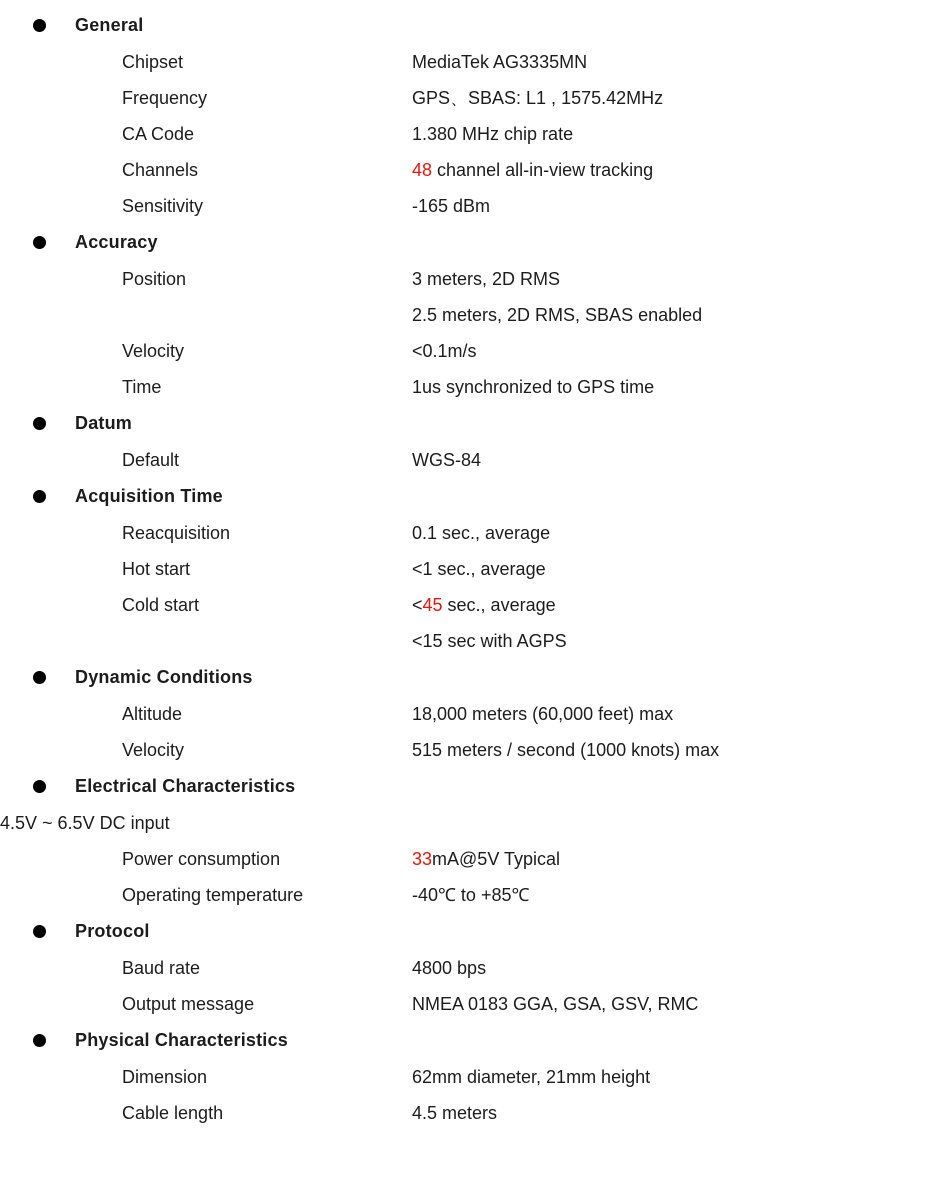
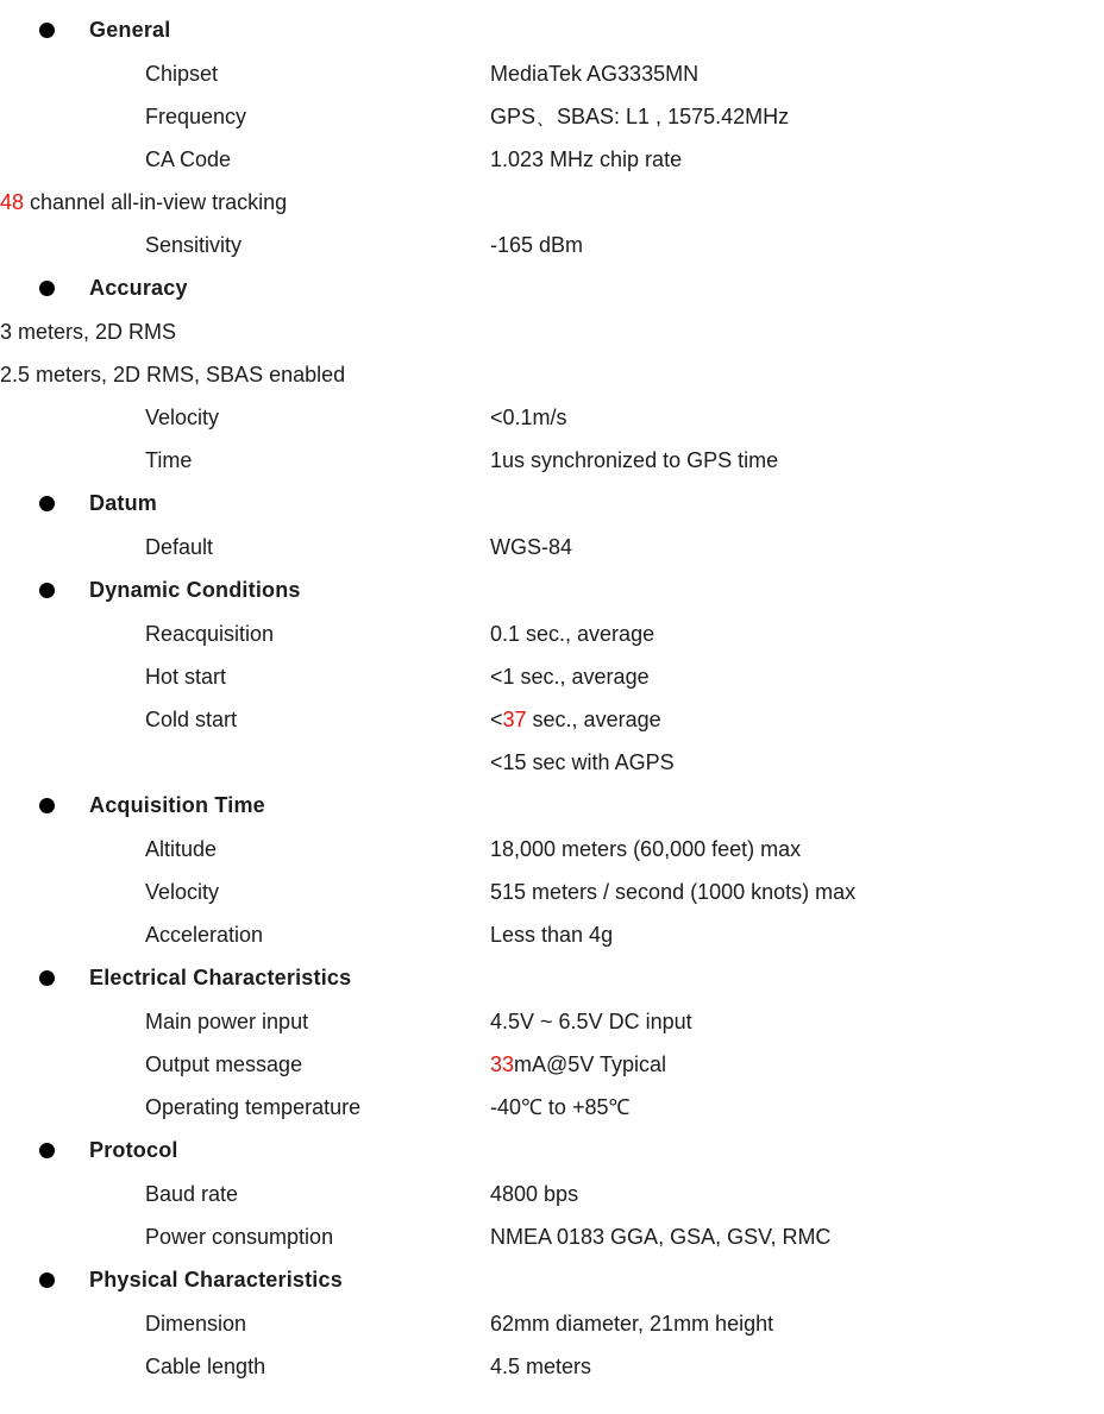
  General
  Chipset
  MediaTek AG3335MN
  Frequency
  GPS、SBAS: L1 , 1575.42MHz
  CA Code
- 1.380 MHz chip rate
+ 1.023 MHz chip rate
- Channels
  48 channel all-in-view tracking
  Sensitivity
  -165 dBm
  Accuracy
- Position
  3 meters, 2D RMS
  2.5 meters, 2D RMS, SBAS enabled
  Velocity
  <0.1m/s
  Time
  1us synchronized to GPS time
  Datum
  Default
  WGS-84
- Acquisition Time
+ Dynamic Conditions
  Reacquisition
  0.1 sec., average
  Hot start
  <1 sec., average
  Cold start
- <45 sec., average
+ <37 sec., average
  <15 sec with AGPS
- Dynamic Conditions
+ Acquisition Time
  Altitude
  18,000 meters (60,000 feet) max
  Velocity
  515 meters / second (1000 knots) max
+ Acceleration
+ Less than 4g
  Electrical Characteristics
+ Main power input
  4.5V ~ 6.5V DC input
- Power consumption
+ Output message
  33mA@5V Typical
  Operating temperature
  -40℃ to +85℃
  Protocol
  Baud rate
  4800 bps
- Output message
+ Power consumption
  NMEA 0183 GGA, GSA, GSV, RMC
  Physical Characteristics
  Dimension
  62mm diameter, 21mm height
  Cable length
  4.5 meters
